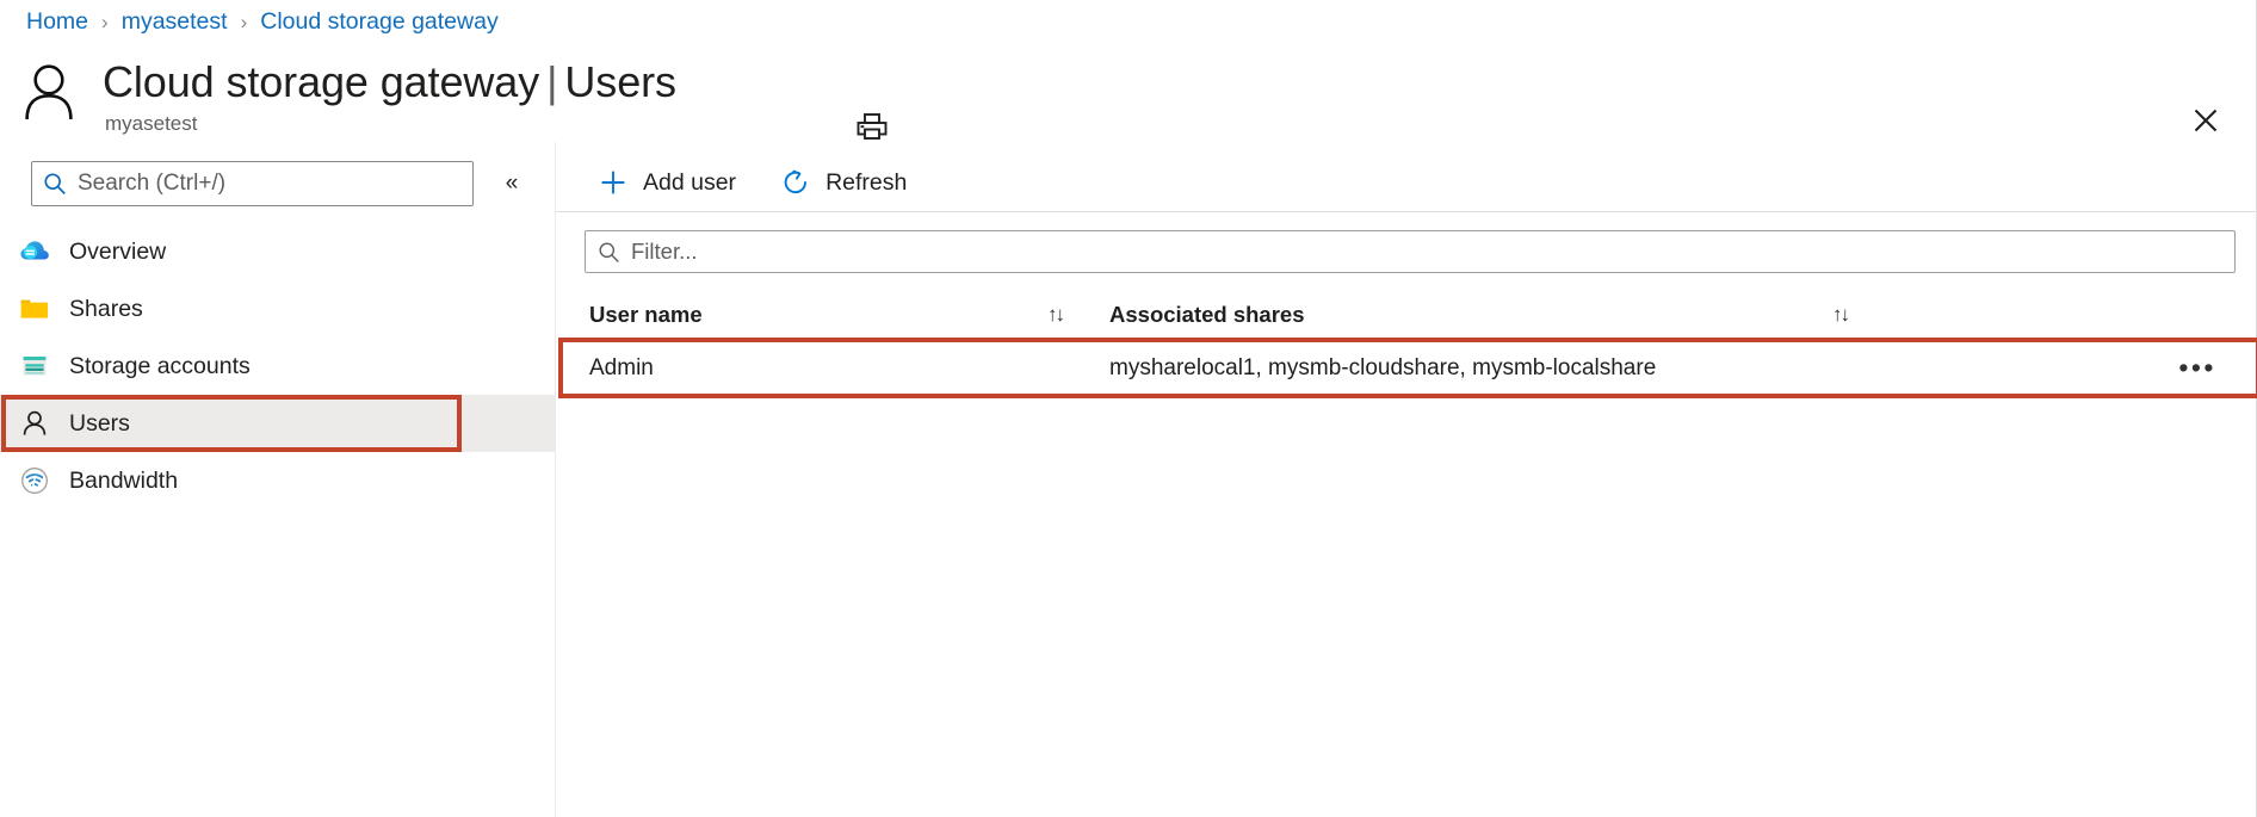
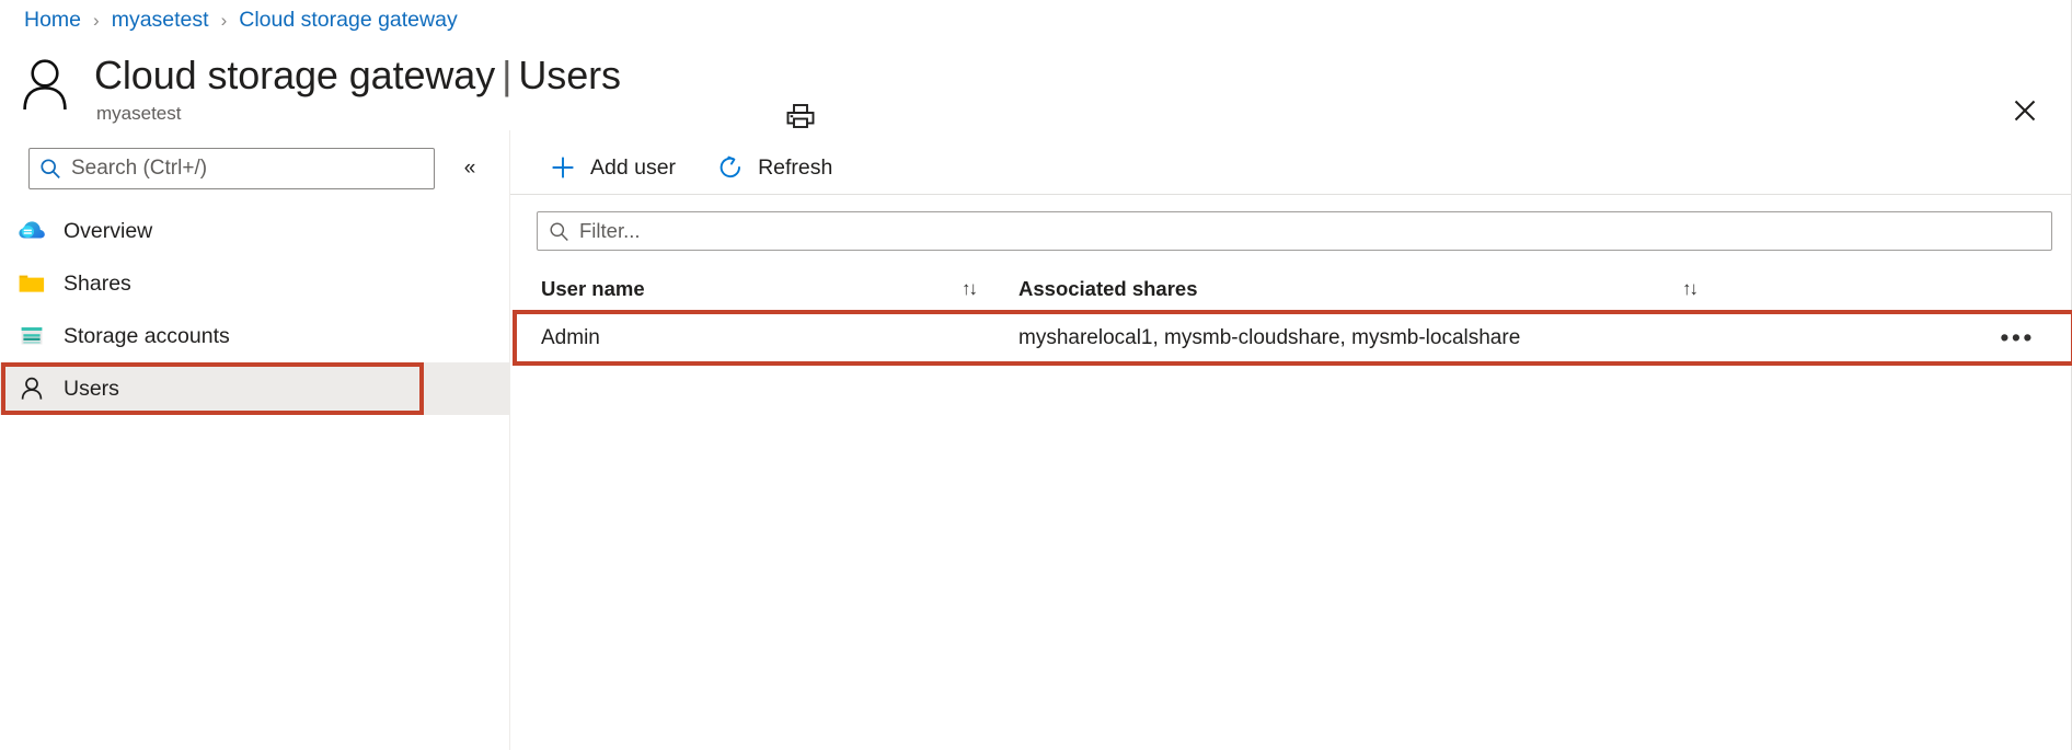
  Home
  ›
  myasetest
  ›
  Cloud storage gateway
  Cloud storage gateway | Users
  myasetest
  Search (Ctrl+/)
  «
  Overview
  Shares
  Storage accounts
  Users
- Bandwidth
  Add user
  Refresh
  Filter...
  User name
  ↑↓
  Associated shares
  ↑↓
  Admin
  mysharelocal1, mysmb-cloudshare, mysmb-localshare
  •••
